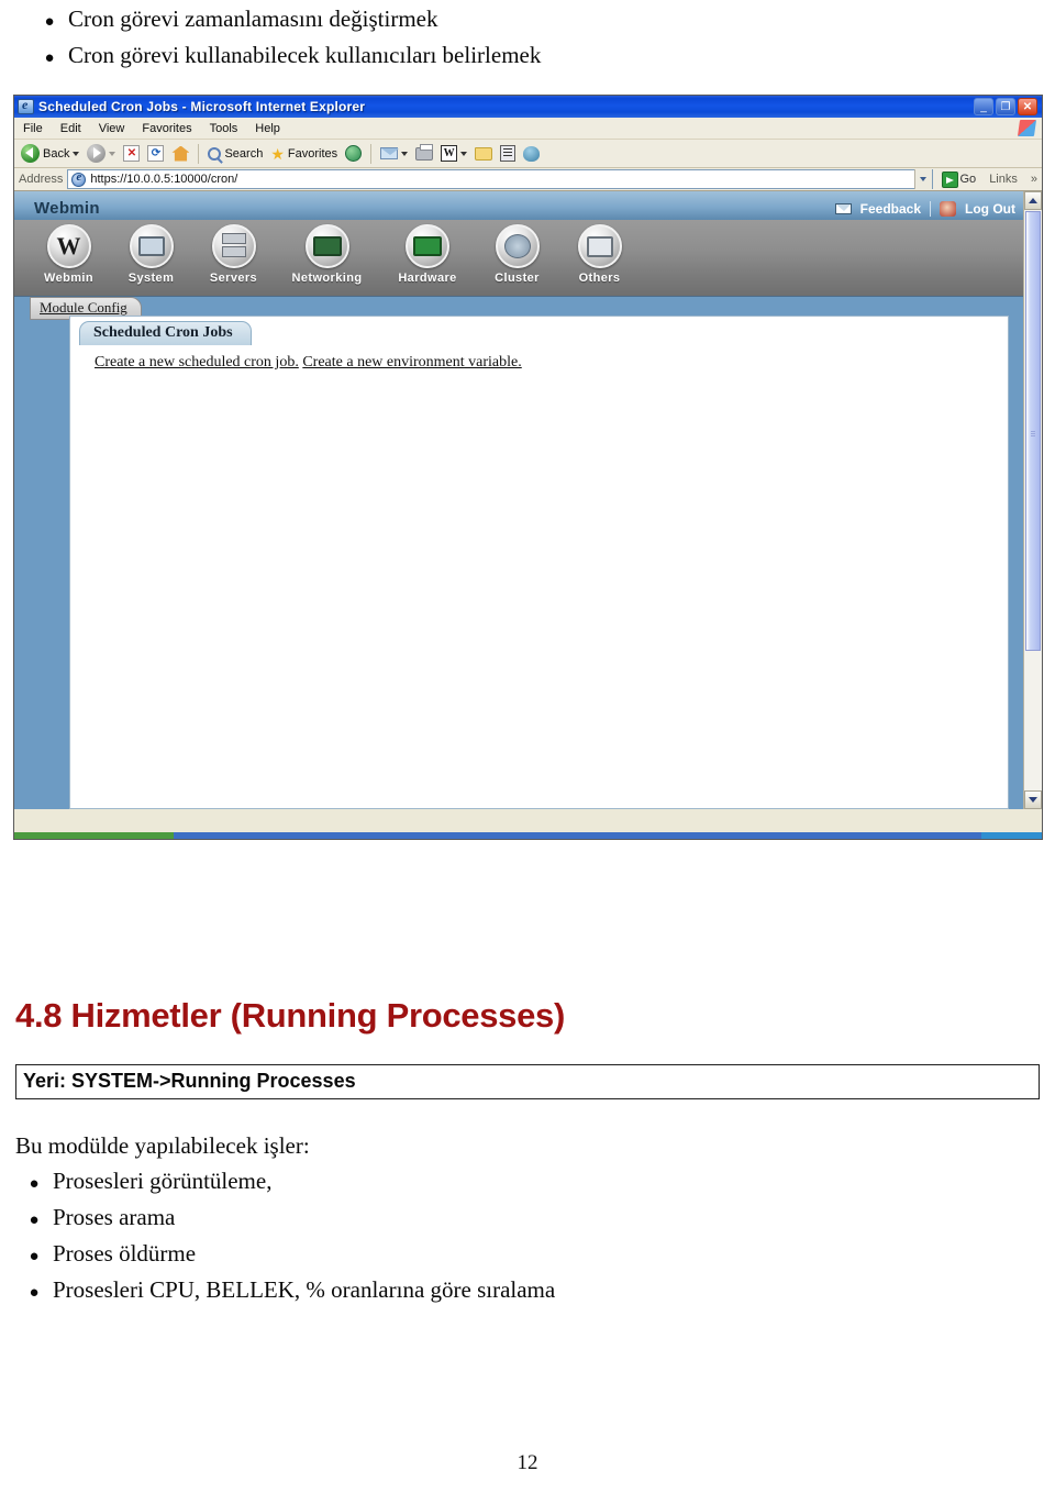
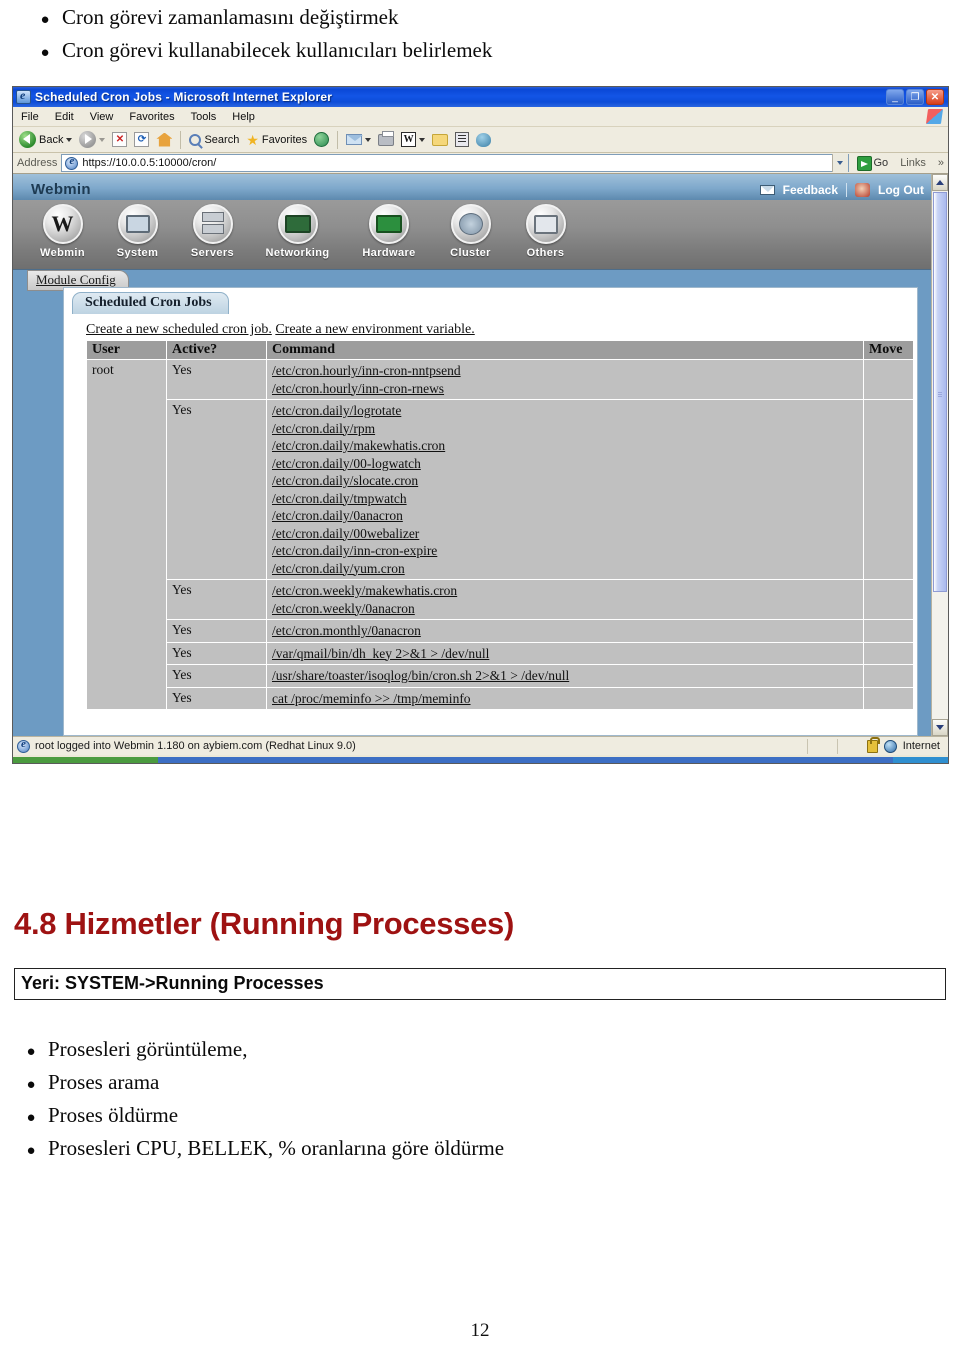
  ●
  Cron görevi zamanlamasını değiştirmek
  ●
  Cron görevi kullanabilecek kullanıcıları belirlemek
  Scheduled Cron Jobs - Microsoft Internet Explorer
  _
  ❐
  ✕
  File
  Edit
  View
  Favorites
  Tools
  Help
  Back
  ✕
  ⟳
  Search
  ★
  Favorites
  W
  Address
  https://10.0.0.5:10000/cron/
  Go
  Links
  »
  Webmin
  Feedback
  Log Out
  W
  Webmin
  System
  Servers
  Networking
  Hardware
  Cluster
  Others
  Module Config
  Scheduled Cron Jobs
  Create a new scheduled cron job. Create a new environment variable.
+ User	Active?	Command	Move
+ root	Yes	/etc/cron.hourly/inn-cron-nntpsend /etc/cron.hourly/inn-cron-rnews
+ Yes	/etc/cron.daily/logrotate /etc/cron.daily/rpm /etc/cron.daily/makewhatis.cron /etc/cron.daily/00-logwatch /etc/cron.daily/slocate.cron /etc/cron.daily/tmpwatch /etc/cron.daily/0anacron /etc/cron.daily/00webalizer /etc/cron.daily/inn-cron-expire /etc/cron.daily/yum.cron
+ Yes	/etc/cron.weekly/makewhatis.cron /etc/cron.weekly/0anacron
+ Yes	/etc/cron.monthly/0anacron
+ Yes	/var/qmail/bin/dh_key 2>&1 > /dev/null
+ Yes	/usr/share/toaster/isoqlog/bin/cron.sh 2>&1 > /dev/null
+ Yes	cat /proc/meminfo >> /tmp/meminfo
+ root logged into Webmin 1.180 on aybiem.com (Redhat Linux 9.0)
+ Internet
  4.8 Hizmetler (Running Processes)
  Yeri: SYSTEM->Running Processes
- Bu modülde yapılabilecek işler:
  ●
  Prosesleri görüntüleme,
  ●
  Proses arama
  ●
  Proses öldürme
  ●
- Prosesleri CPU, BELLEK, % oranlarına göre sıralama
+ Prosesleri CPU, BELLEK, % oranlarına göre öldürme
  12
